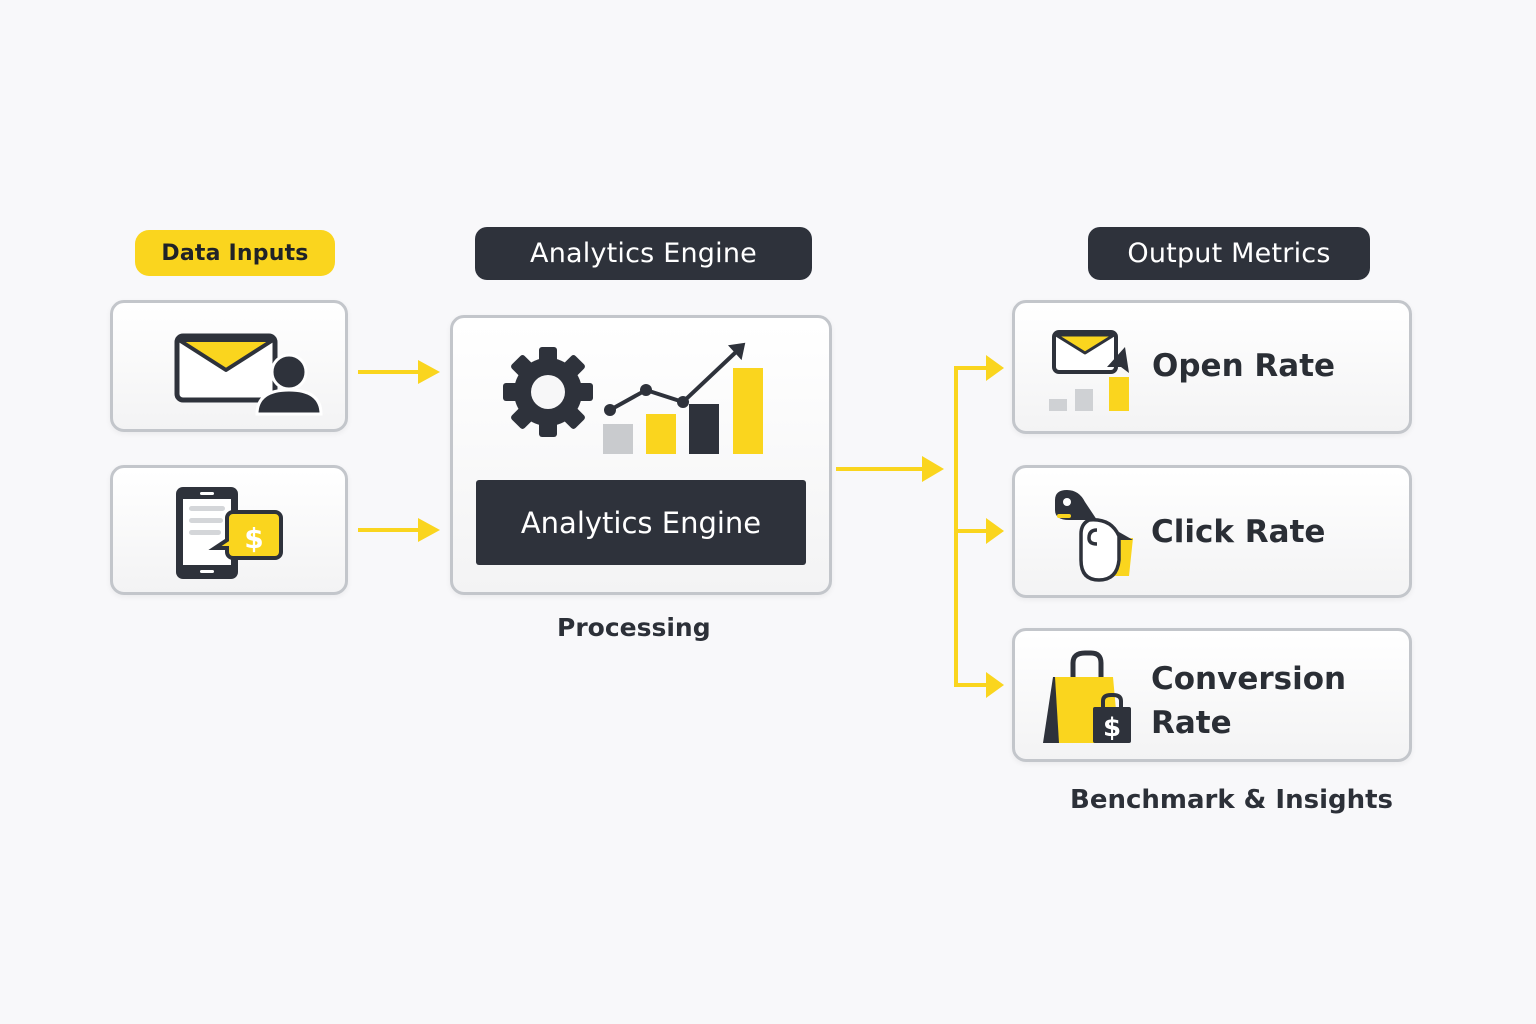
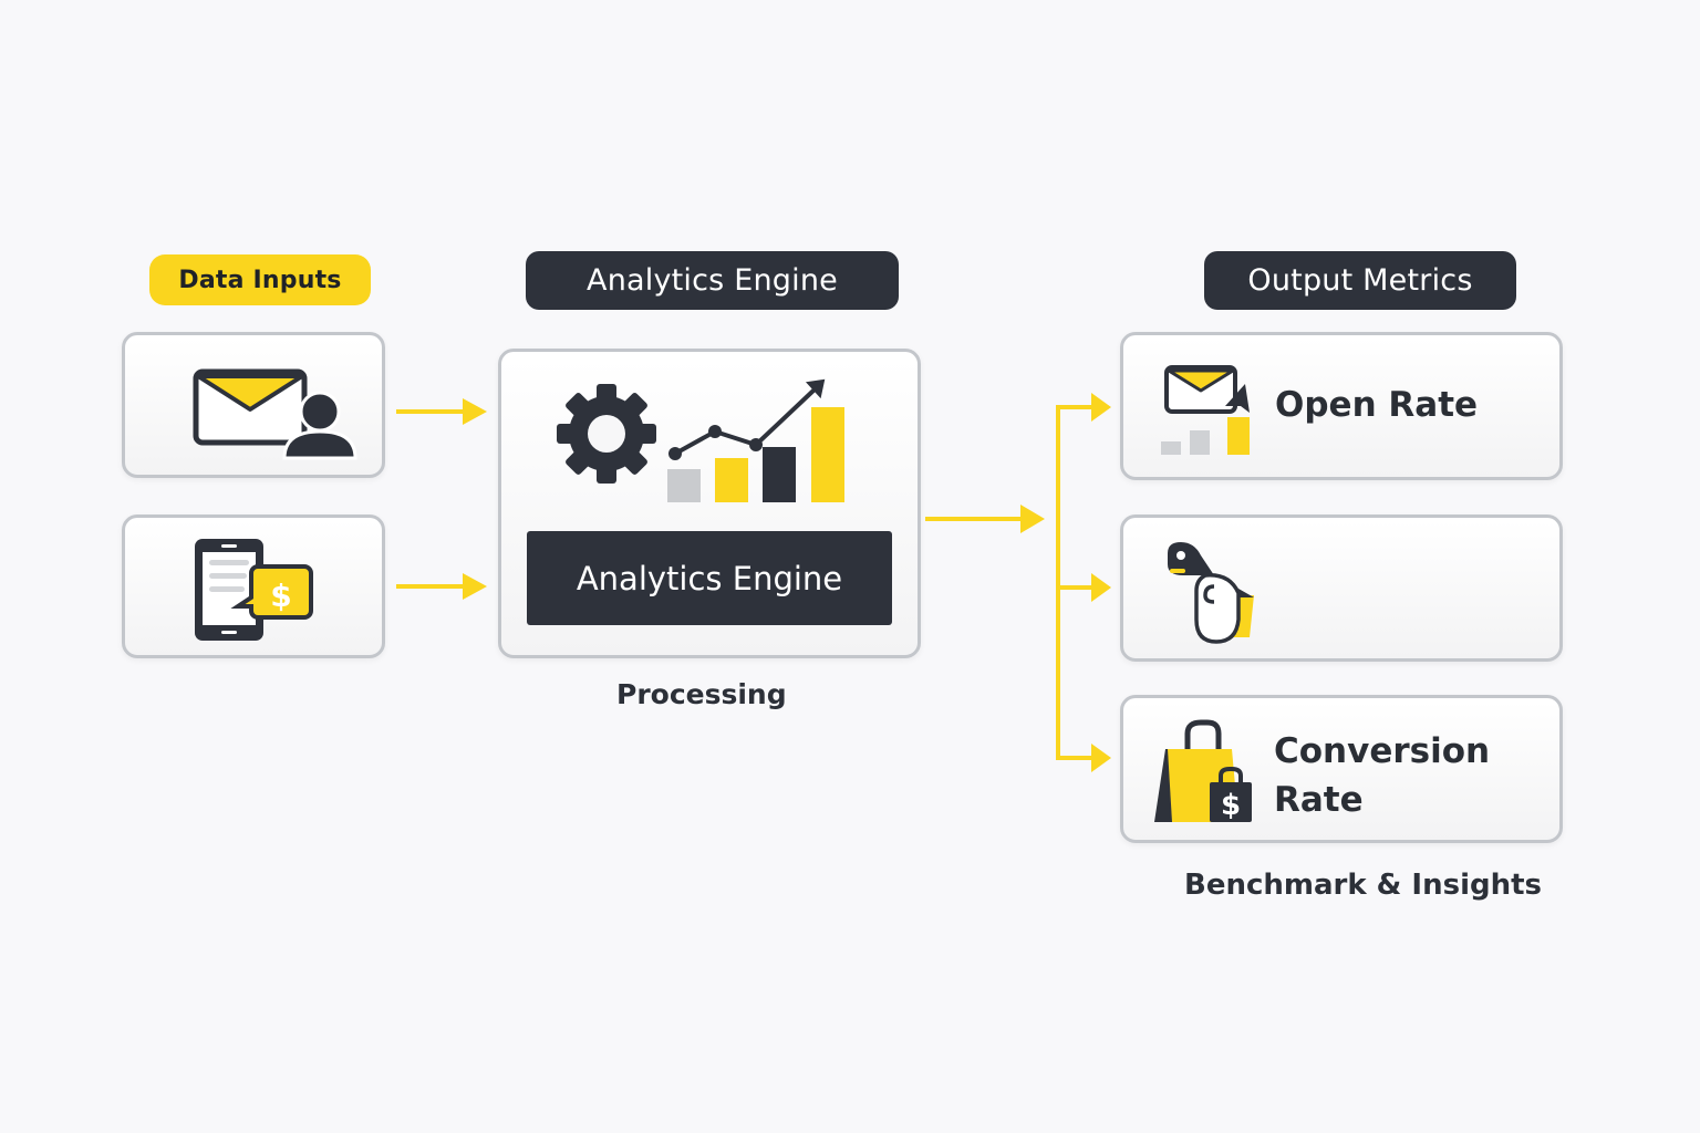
  Data Inputs
  Analytics Engine
  Output Metrics
  $
  Analytics Engine
  Processing
  Open Rate
- Click Rate
  $
  Conversion
  Rate
  Benchmark & Insights
